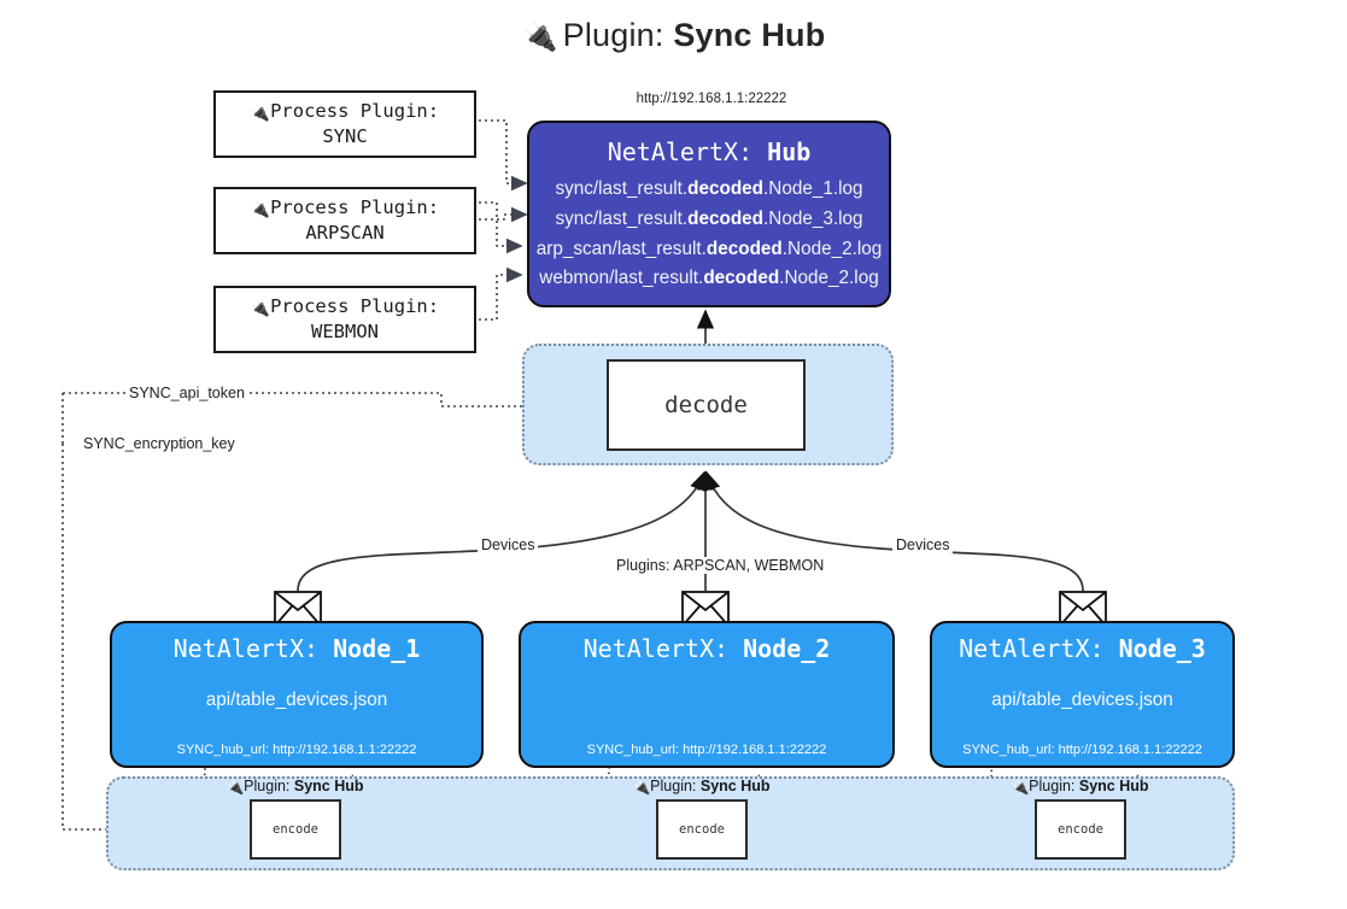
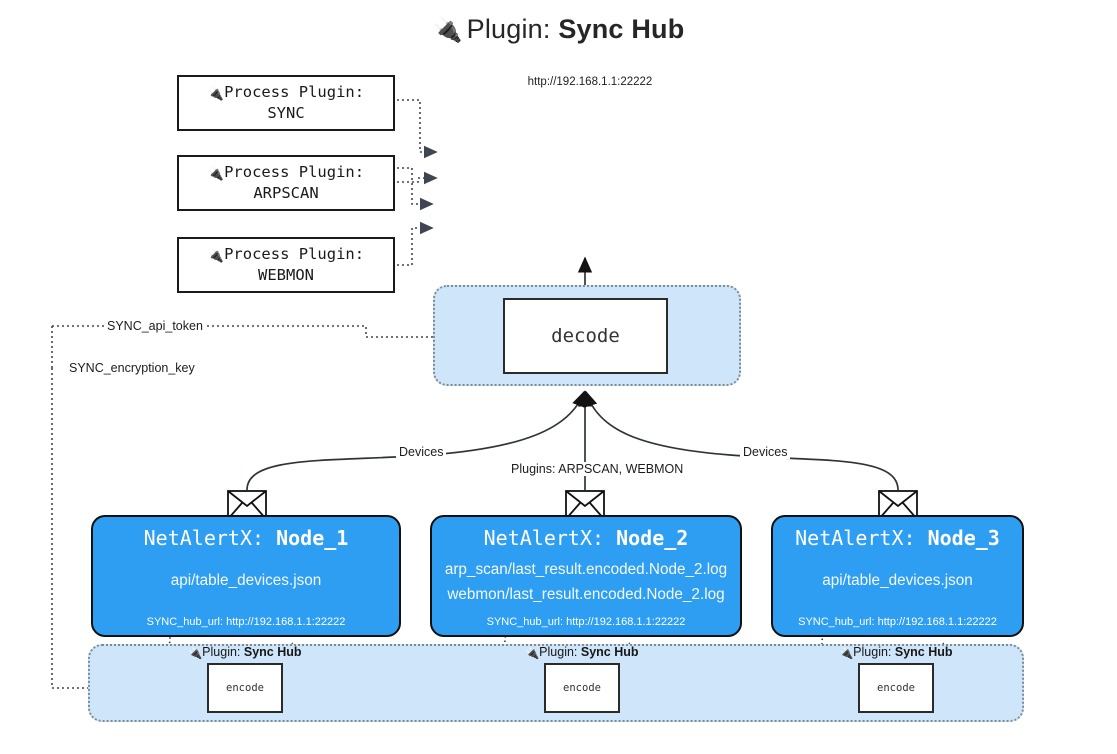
  🔌 Plugin: Sync Hub
  🔌Process Plugin:
  SYNC
  🔌Process Plugin:
  ARPSCAN
  🔌Process Plugin:
  WEBMON
  http://192.168.1.1:22222
- NetAlertX: Hub
- sync/last_result.decoded.Node_1.log
- sync/last_result.decoded.Node_3.log
- arp_scan/last_result.decoded.Node_2.log
- webmon/last_result.decoded.Node_2.log
  decode
  SYNC_api_token
  SYNC_encryption_key
  Devices
  Devices
  Plugins: ARPSCAN, WEBMON
  NetAlertX: Node_1
  api/table_devices.json
  SYNC_hub_url: http://192.168.1.1:22222
  NetAlertX: Node_2
+ arp_scan/last_result.encoded.Node_2.log
+ webmon/last_result.encoded.Node_2.log
  SYNC_hub_url: http://192.168.1.1:22222
  NetAlertX: Node_3
  api/table_devices.json
  SYNC_hub_url: http://192.168.1.1:22222
  🔌Plugin: Sync Hub
  🔌Plugin: Sync Hub
  🔌Plugin: Sync Hub
  encode
  encode
  encode
